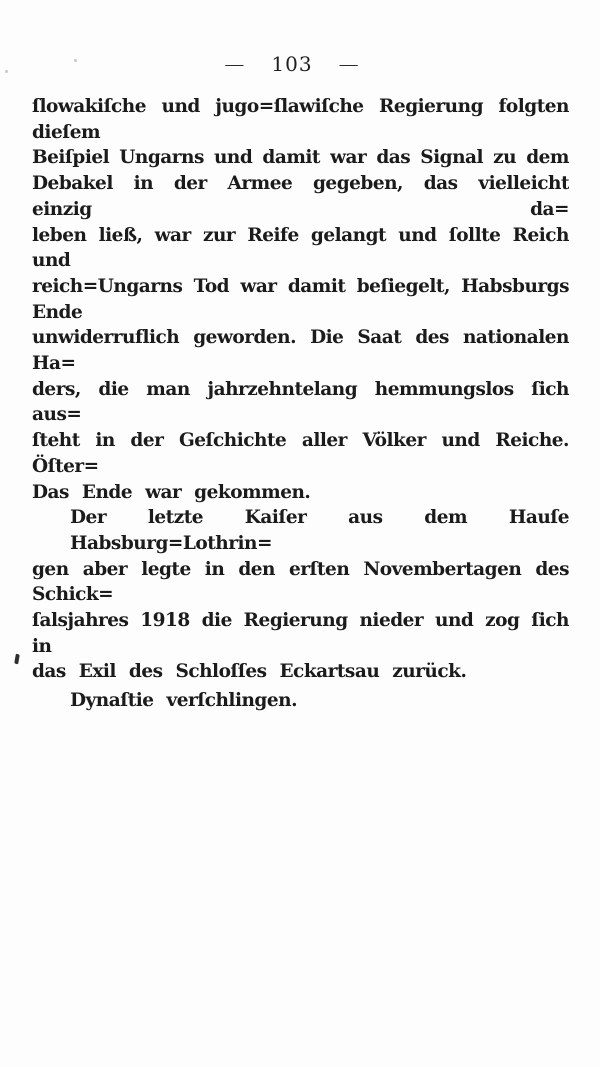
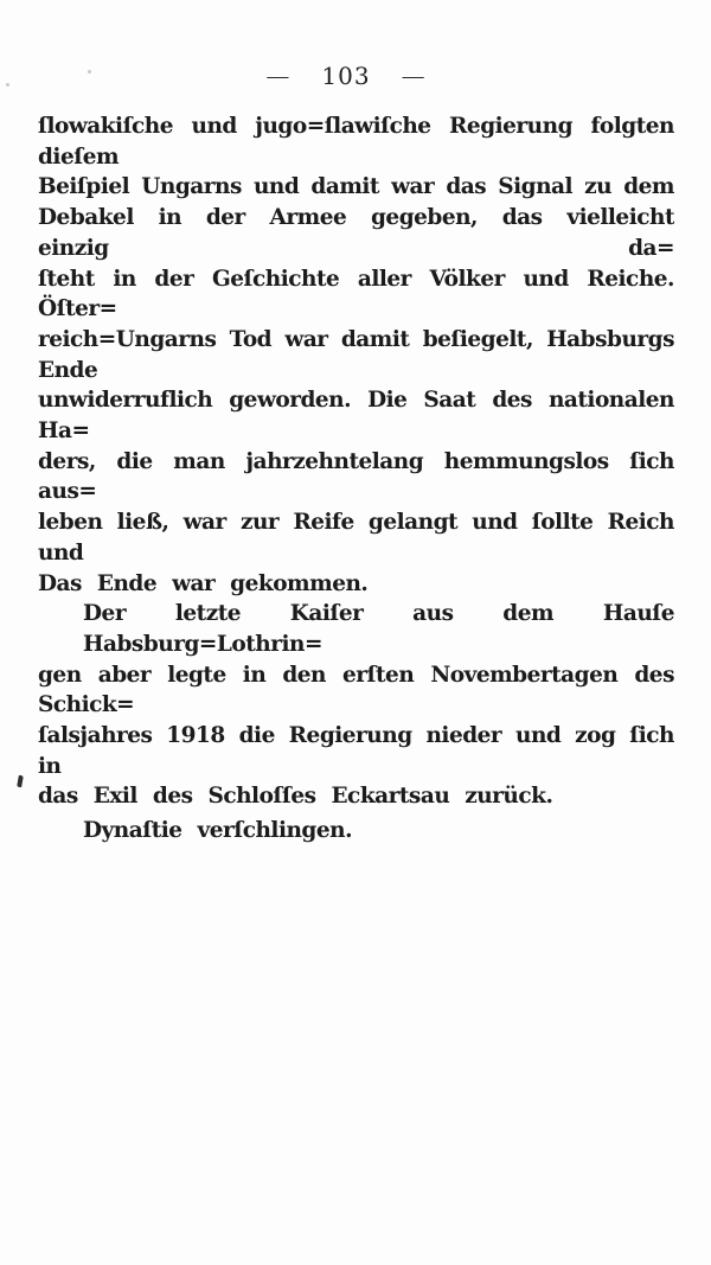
  —
  103
  —
  ſlowakiſche und jugo=ſlawiſche Regierung folgten dieſem
  Beiſpiel Ungarns und damit war das Signal zu dem
  Debakel in der Armee gegeben, das vielleicht einzig da=
- leben ließ, war zur Reife gelangt und ſollte Reich und
+ ſteht in der Geſchichte aller Völker und Reiche. Öſter=
  reich=Ungarns Tod war damit beſiegelt, Habsburgs Ende
  unwiderruflich geworden. Die Saat des nationalen Ha=
  ders, die man jahrzehntelang hemmungslos ſich aus=
- ſteht in der Geſchichte aller Völker und Reiche. Öſter=
+ leben ließ, war zur Reife gelangt und ſollte Reich und
  Das Ende war gekommen.
  Der letzte Kaiſer aus dem Hauſe Habsburg=Lothrin=
  gen aber legte in den erſten Novembertagen des Schick=
  ſalsjahres 1918 die Regierung nieder und zog ſich in
  das Exil des Schloſſes Eckartsau zurück.
  Dynaſtie verſchlingen.
